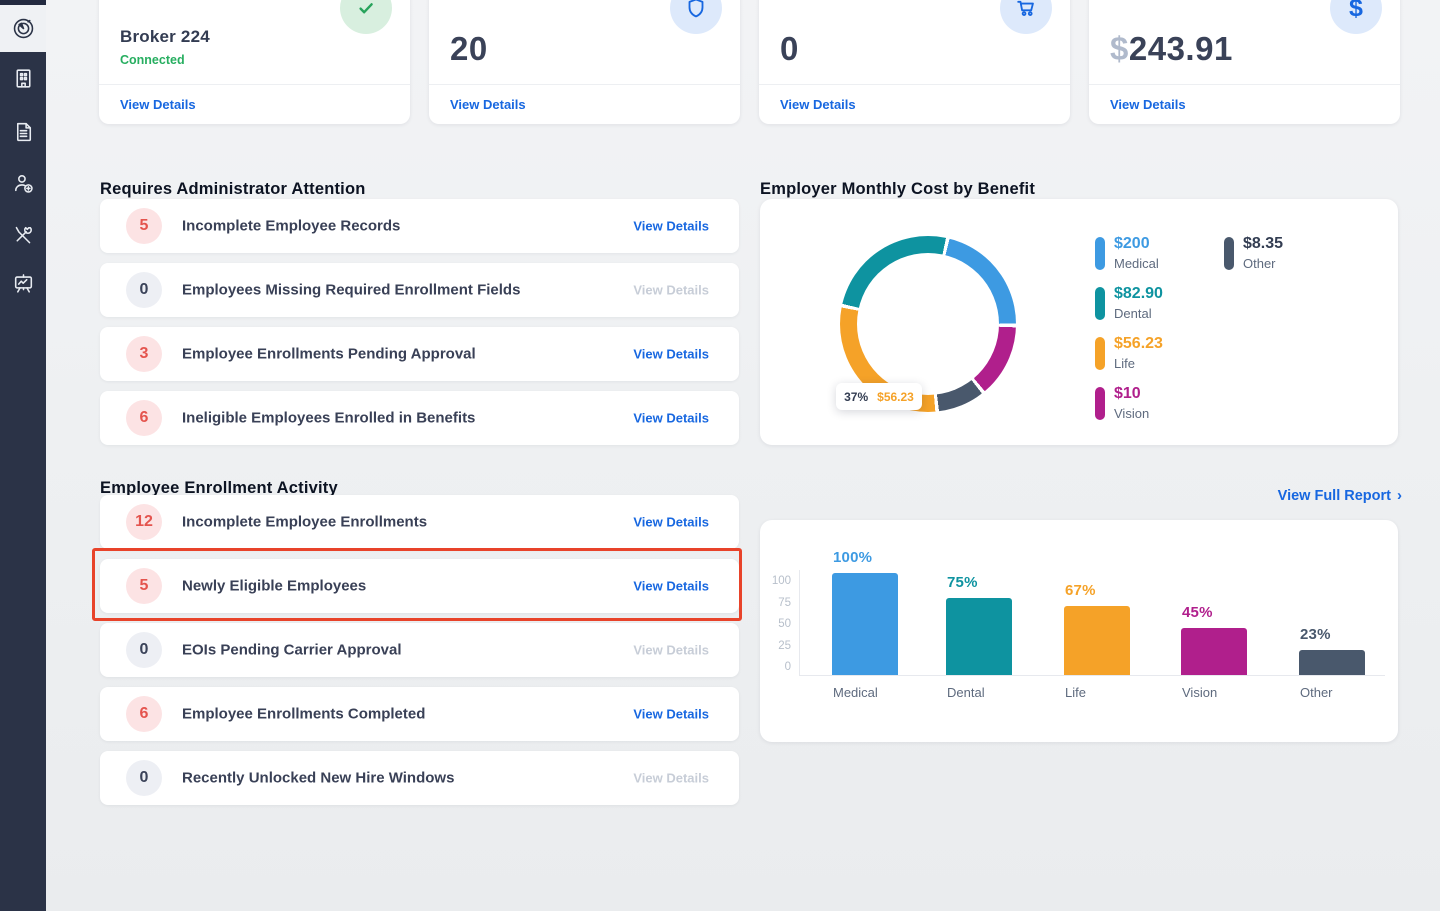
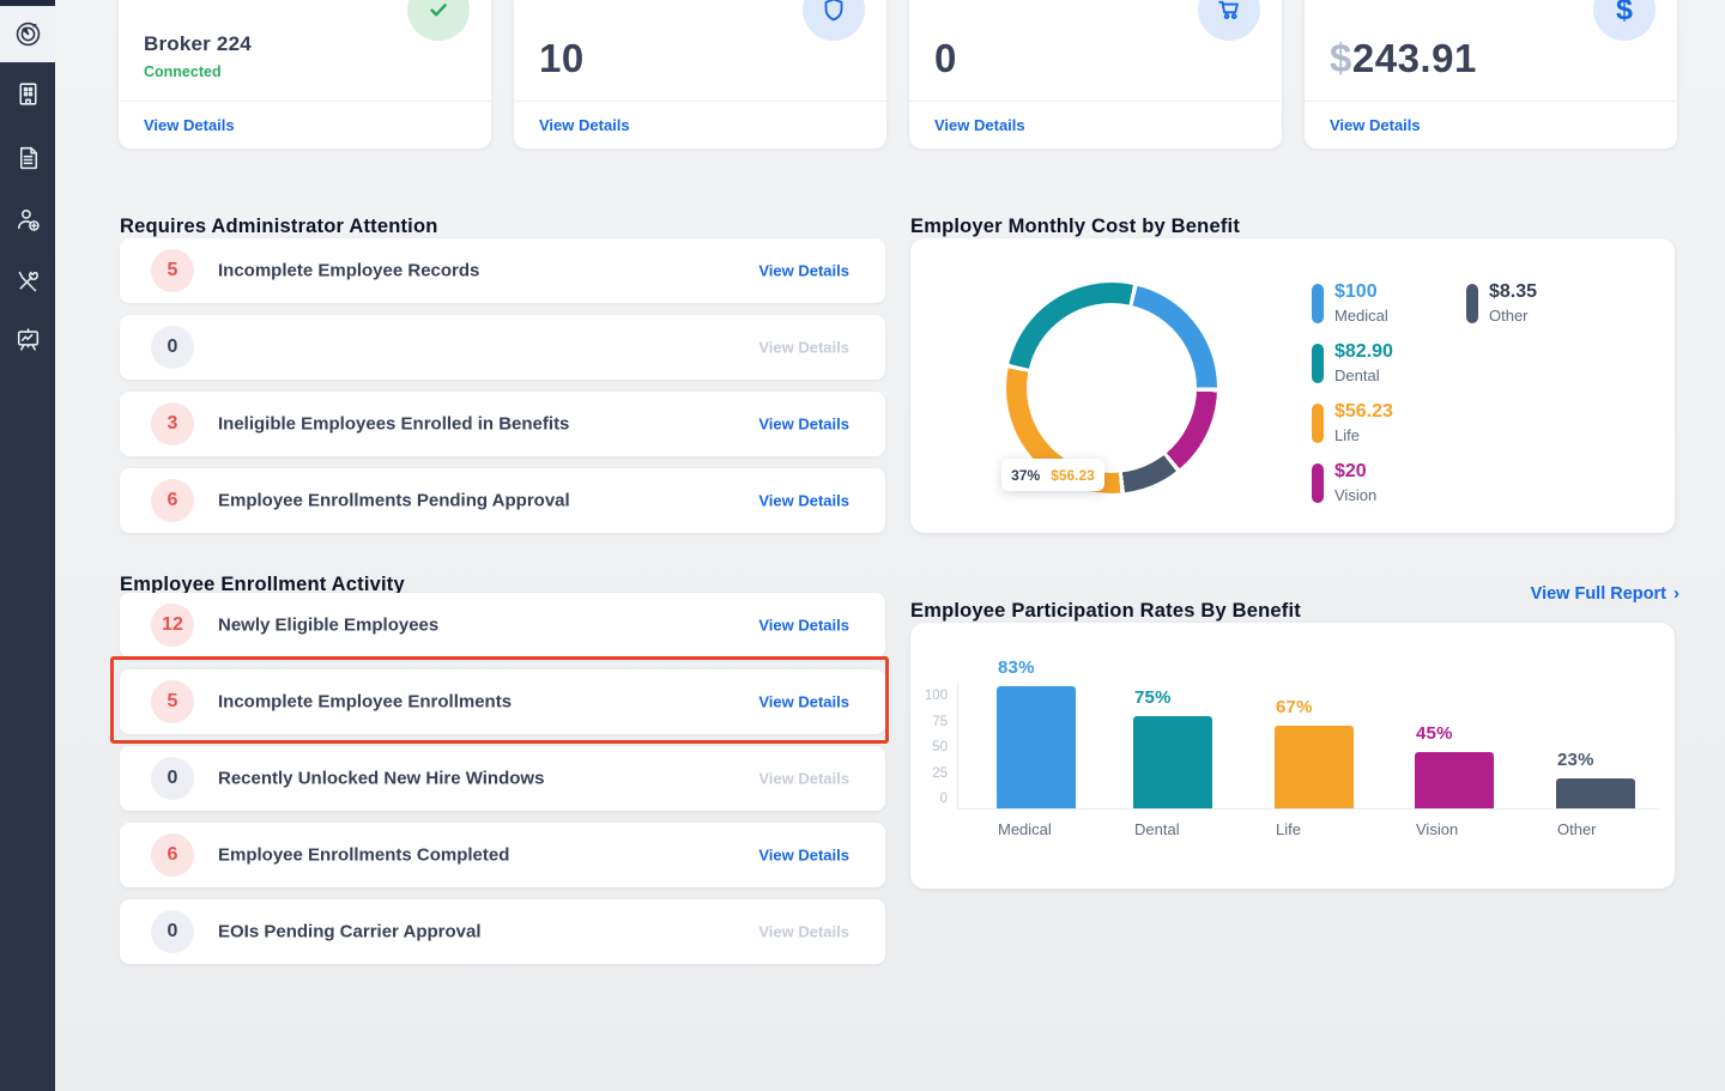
  Broker 224
  Connected
  View Details
- 20
+ 10
  View Details
  0
  View Details
  $
  $243.91
  View Details
  Requires Administrator Attention
  5
  Incomplete Employee Records
  View Details
  0
- Employees Missing Required Enrollment Fields
  View Details
  3
- Employee Enrollments Pending Approval
+ Ineligible Employees Enrolled in Benefits
  View Details
  6
- Ineligible Employees Enrolled in Benefits
+ Employee Enrollments Pending Approval
  View Details
  Employee Enrollment Activity
  12
- Incomplete Employee Enrollments
+ Newly Eligible Employees
  View Details
  5
- Newly Eligible Employees
+ Incomplete Employee Enrollments
  View Details
  0
- EOIs Pending Carrier Approval
+ Recently Unlocked New Hire Windows
  View Details
  6
  Employee Enrollments Completed
  View Details
  0
- Recently Unlocked New Hire Windows
+ EOIs Pending Carrier Approval
  View Details
  Employer Monthly Cost by Benefit
  37%
  $56.23
- $200
+ $100
  Medical
  $82.90
  Dental
  $56.23
  Life
- $10
+ $20
  Vision
  $8.35
  Other
+ Employee Participation Rates By Benefit
  View Full Report ›
  100
  75
  50
  25
  0
- 100%
+ 83%
  Medical
  75%
  Dental
  67%
  Life
  45%
  Vision
  23%
  Other
